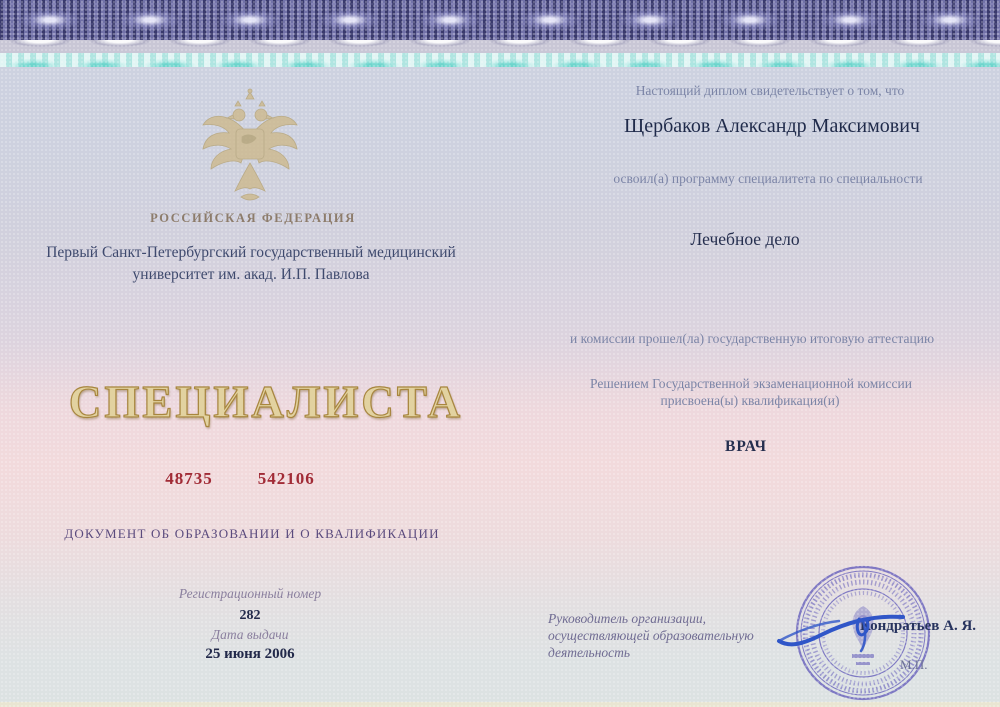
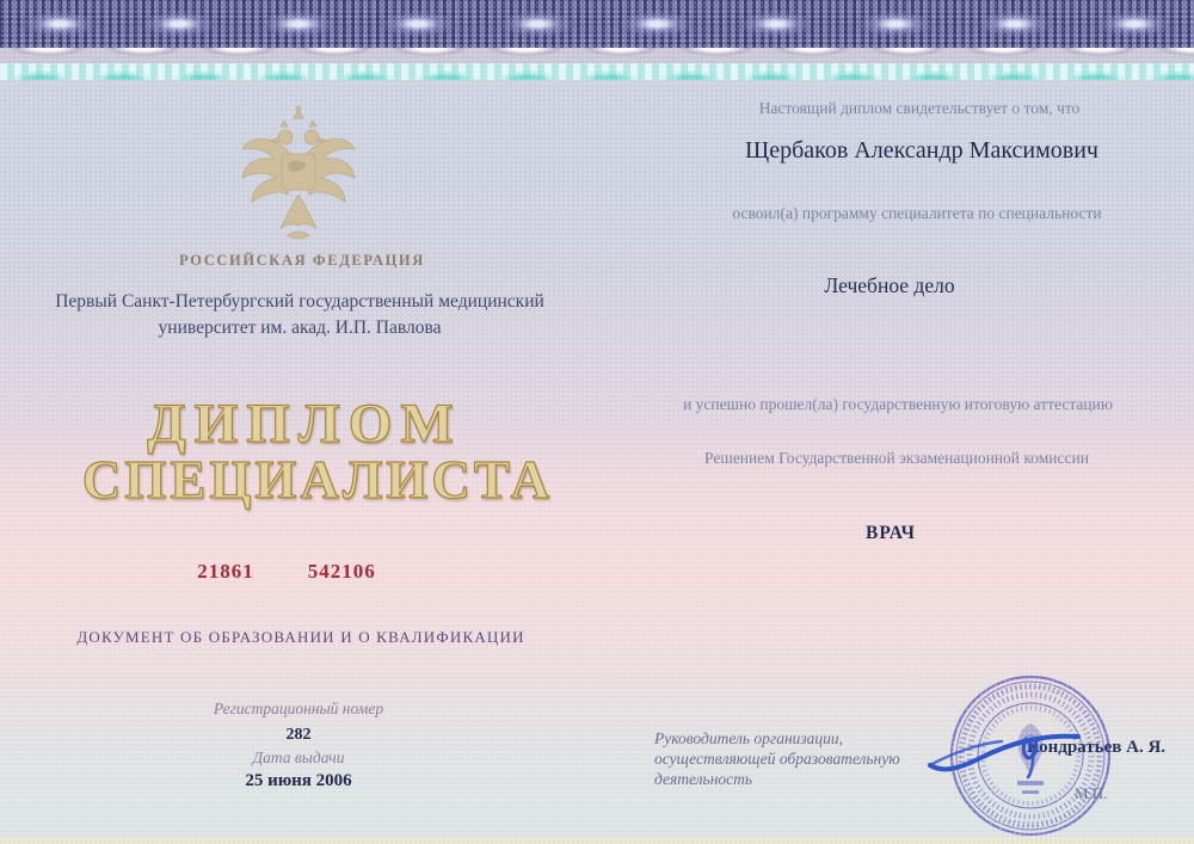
  РОССИЙСКАЯ ФЕДЕРАЦИЯ
  Первый Санкт-Петербургский государственный медицинский университет им. акад. И.П. Павлова
+ ДИПЛОМ
  СПЕЦИАЛИСТА
- 48735
+ 21861
  542106
  ДОКУМЕНТ ОБ ОБРАЗОВАНИИ И О КВАЛИФИКАЦИИ
  Регистрационный номер
  282
  Дата выдачи
  25 июня 2006
  Настоящий диплом свидетельствует о том, что
  Щербаков Александр Максимович
  освоил(а) программу специалитета по специальности
  Лечебное дело
- и комиссии прошел(ла) государственную итоговую аттестацию
+ и успешно прошел(ла) государственную итоговую аттестацию
  Решением Государственной экзаменационной комиссии
- присвоена(ы) квалификация(и)
  ВРАЧ
  Руководитель организации, осуществляющей образовательную деятельность
  ондратьев А. Я.
  М.П.
